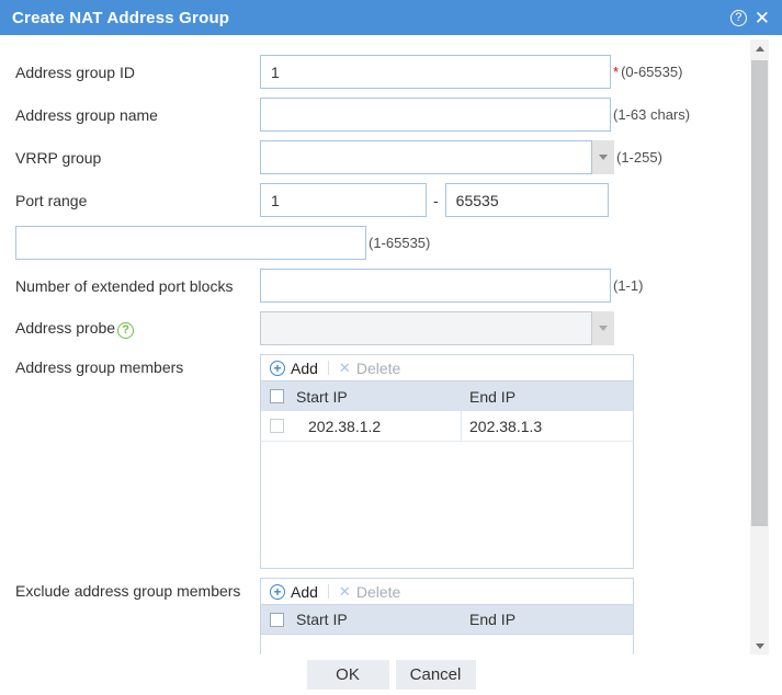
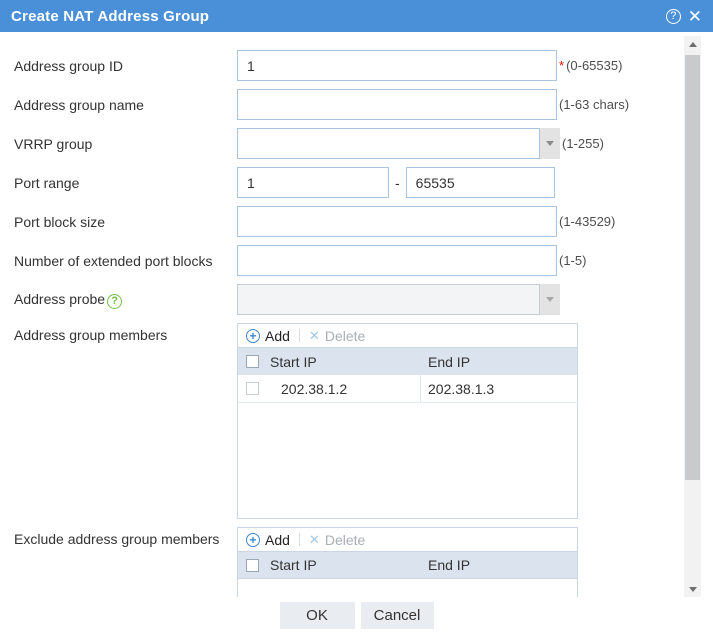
  Create NAT Address Group
  ?
  ✕
  Address group ID
  1
  *
  (0-65535)
  Address group name
  (1-63 chars)
  VRRP group
  (1-255)
  Port range
  1
  -
  65535
+ Port block size
- (1-65535)
+ (1-43529)
  Number of extended port blocks
- (1-1)
+ (1-5)
  Address probe ?
  Address group members
  +
  Add
  ✕
  Delete
  Start IP
  End IP
  202.38.1.2
  202.38.1.3
  Exclude address group members
  +
  Add
  ✕
  Delete
  Start IP
  End IP
  OK
  Cancel
